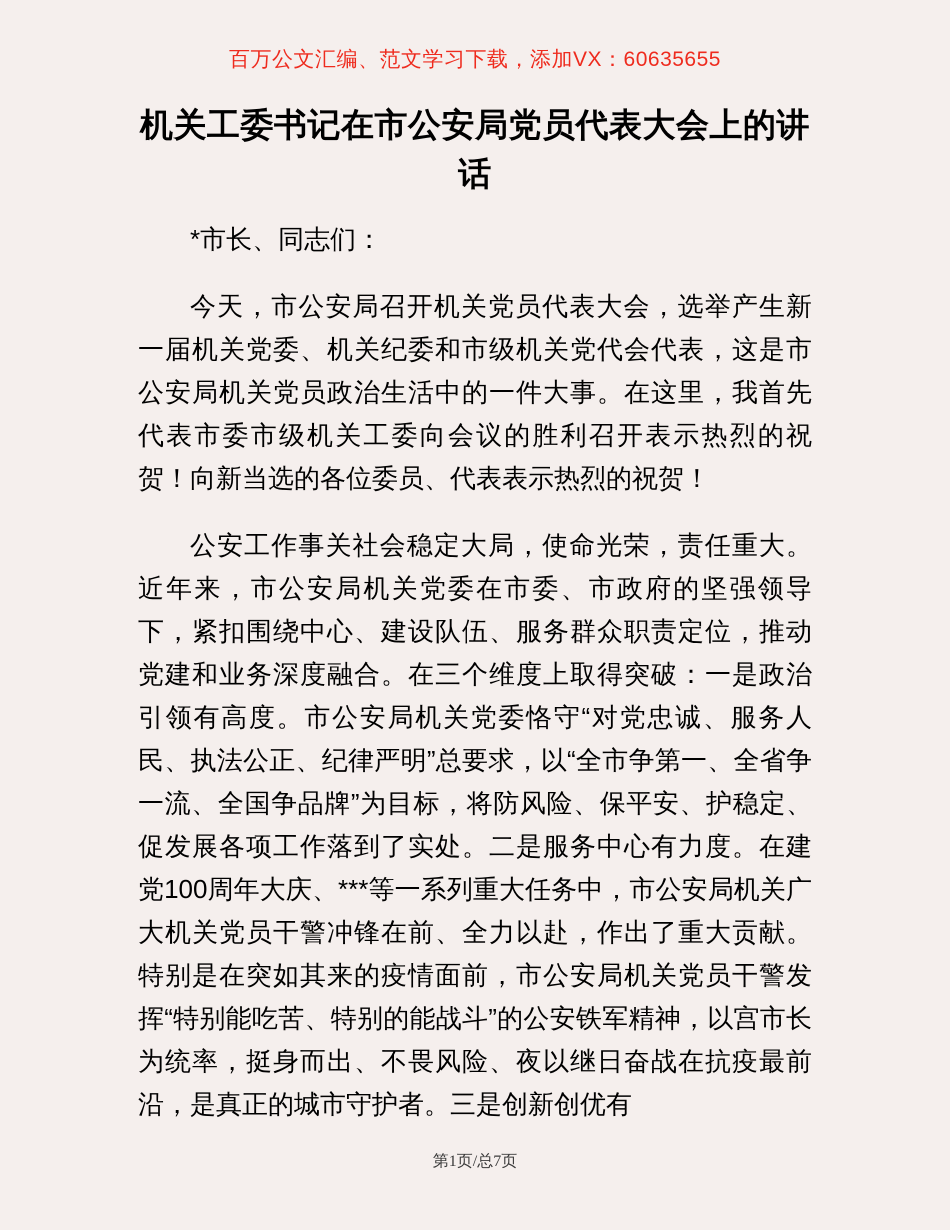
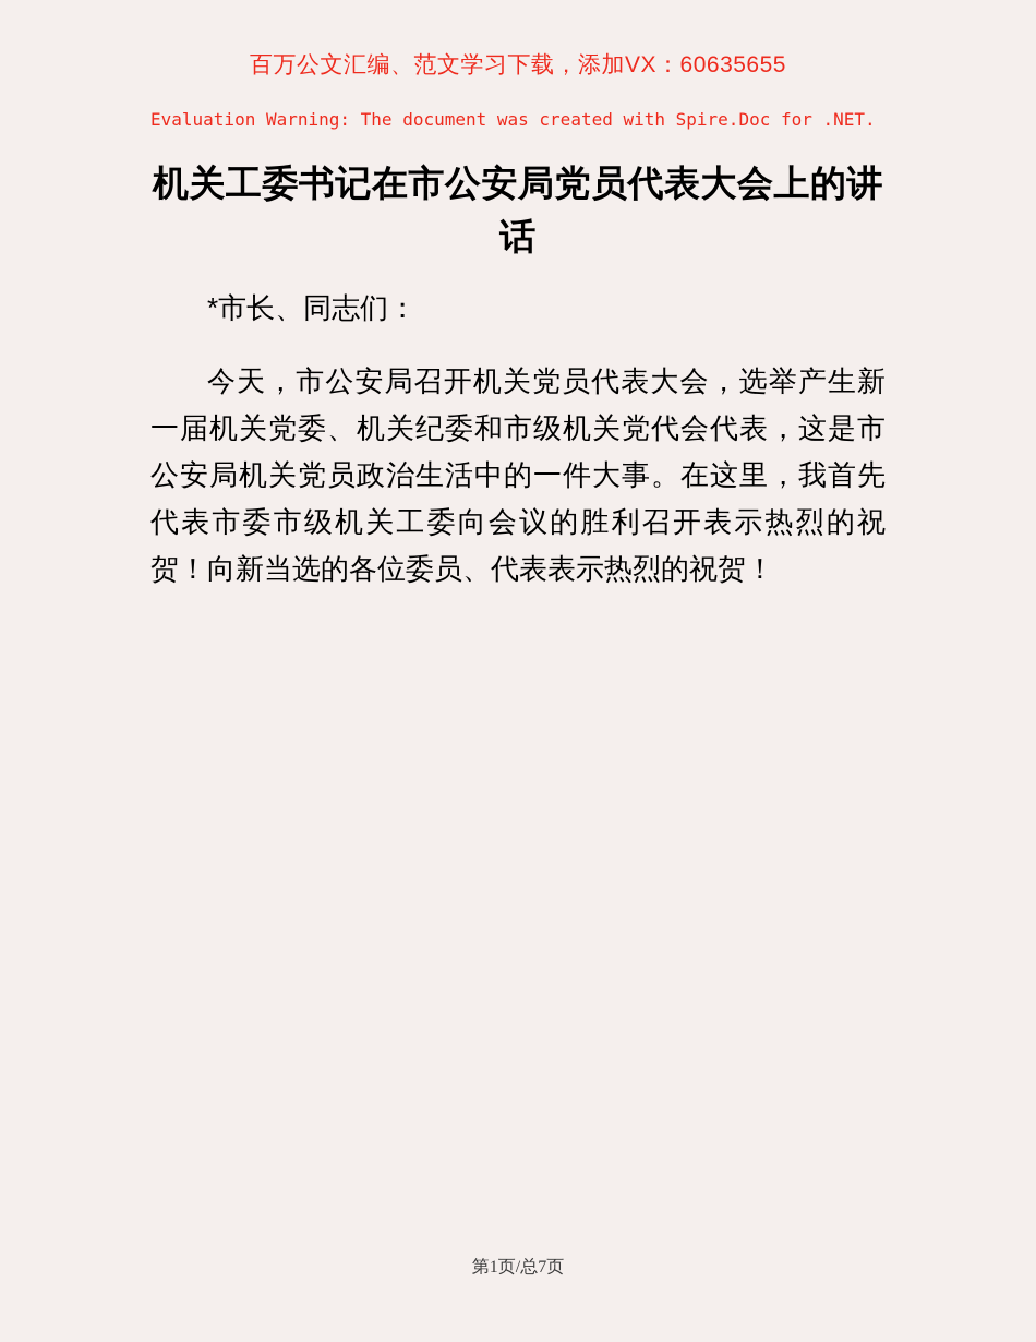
  百万公文汇编、范文学习下载，添加VX：60635655
+ Evaluation Warning: The document was created with Spire.Doc for .NET.
  机关工委书记在市公安局党员代表大会上的讲话
  *市长、同志们：
  今天，市公安局召开机关党员代表大会，选举产生新一届机关党委、机关纪委和市级机关党代会代表，这是市公安局机关党员政治生活中的一件大事。在这里，我首先代表市委市级机关工委向会议的胜利召开表示热烈的祝贺！向新当选的各位委员、代表表示热烈的祝贺！
- 公安工作事关社会稳定大局，使命光荣，责任重大。近年来，市公安局机关党委在市委、市政府的坚强领导下，紧扣围绕中心、建设队伍、服务群众职责定位，推动党建和业务深度融合。在三个维度上取得突破：一是政治引领有高度。市公安局机关党委恪守“对党忠诚、服务人民、执法公正、纪律严明”总要求，以“全市争第一、全省争一流、全国争品牌”为目标，将防风险、保平安、护稳定、促发展各项工作落到了实处。二是服务中心有力度。在建党100周年大庆、***等一系列重大任务中，市公安局机关广大机关党员干警冲锋在前、全力以赴，作出了重大贡献。特别是在突如其来的疫情面前，市公安局机关党员干警发挥“特别能吃苦、特别的能战斗”的公安铁军精神，以宫市长为统率，挺身而出、不畏风险、夜以继日奋战在抗疫最前沿，是真正的城市守护者。三是创新创优有
  第1页/总7页
